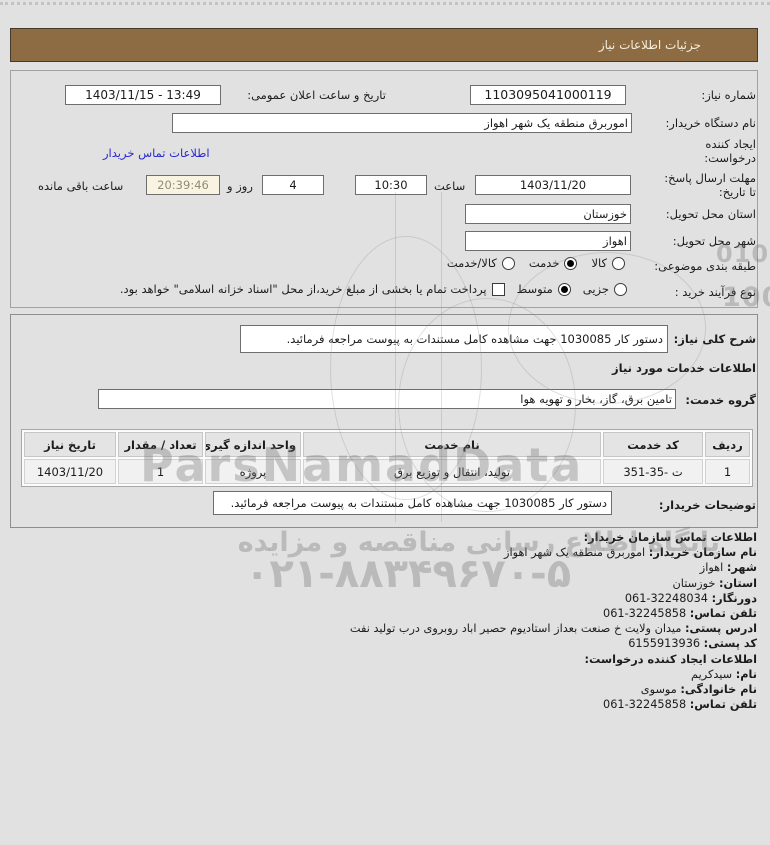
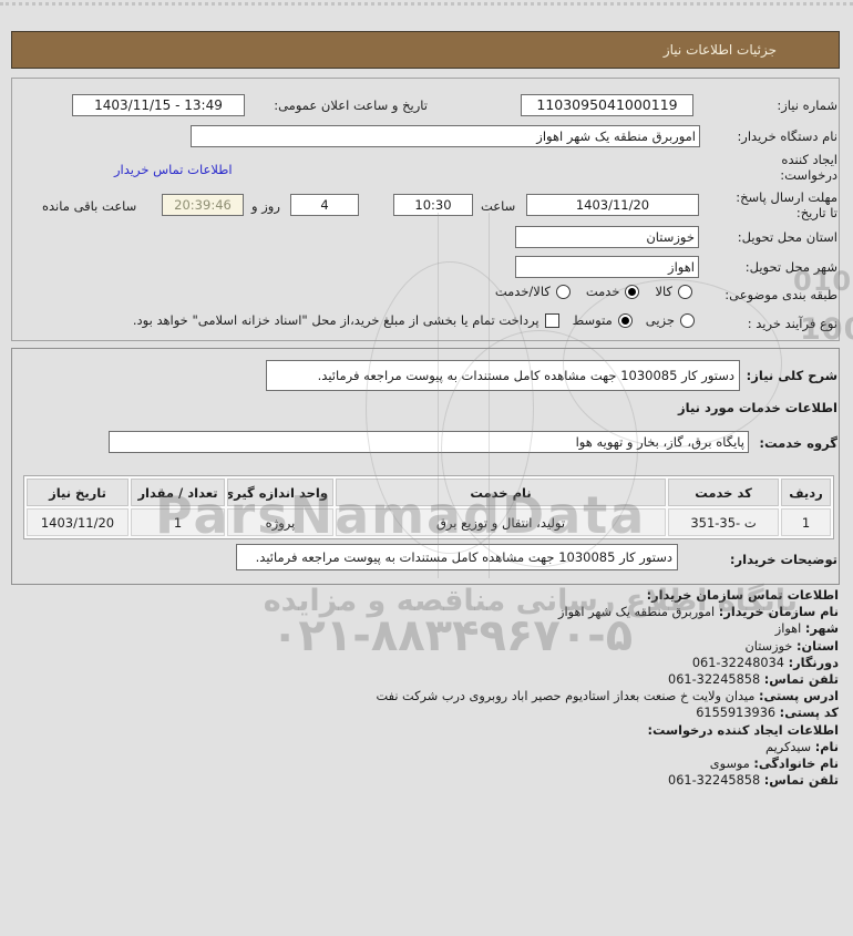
  جزئیات اطلاعات نیاز
  010
  ParsNamadData
  پایگاه اطلاع رسانی مناقصه و مزایده
  ۰۲۱-۸۸۳۴۹۶۷۰-۵
  شماره نیاز:
  1103095041000119
  تاریخ و ساعت اعلان عمومی:
  1403/11/15 - 13:49
  نام دستگاه خریدار:
  اموربرق منطقه یک شهر اهواز
  ایجاد کننده
  درخواست:
  اطلاعات تماس خریدار
  مهلت ارسال پاسخ:
  تا تاریخ:
  1403/11/20
  ساعت
  10:30
  4
  روز و
  20:39:46
  ساعت باقی مانده
  استان محل تحویل:
  خوزستان
  شهر محل تحویل:
  اهواز
  طبقه بندی موضوعی:
  کالا
  خدمت
  کالا/خدمت
  نوع فرآیند خرید :
  جزیی
  متوسط
  پرداخت تمام یا بخشی از مبلغ خرید،از محل "اسناد خزانه اسلامی" خواهد بود.
  شرح کلی نیاز:
  دستور کار 1030085 جهت مشاهده کامل مستندات به پیوست مراجعه فرمائید.
  اطلاعات خدمات مورد نیاز
  گروه خدمت:
- تامین برق، گاز، بخار و تهویه هوا
+ پایگاه برق، گاز، بخار و تهویه هوا
  ردیف	کد خدمت	نام خدمت	واحد اندازه گیری	تعداد / مقدار	تاریخ نیاز
  1	351-35- ت	تولید، انتقال و توزیع برق	پروژه	1	1403/11/20
  توضیحات خریدار:
  دستور کار 1030085 جهت مشاهده کامل مستندات به پیوست مراجعه فرمائید.
  اطلاعات تماس سازمان خریدار:
  نام سازمان خریدار: اموربرق منطقه یک شهر اهواز
  شهر: اهواز
  استان: خوزستان
  دورنگار: 32248034-061
  تلفن تماس: 32245858-061
- ادرس پستی: میدان ولایت خ صنعت بعداز استادیوم حصیر اباد روبروی درب تولید نفت
+ ادرس پستی: میدان ولایت خ صنعت بعداز استادیوم حصیر اباد روبروی درب شرکت نفت
  کد پستی: 6155913936
  اطلاعات ایجاد کننده درخواست:
  نام: سیدکریم
  نام خانوادگی: موسوی
  تلفن تماس: 32245858-061
